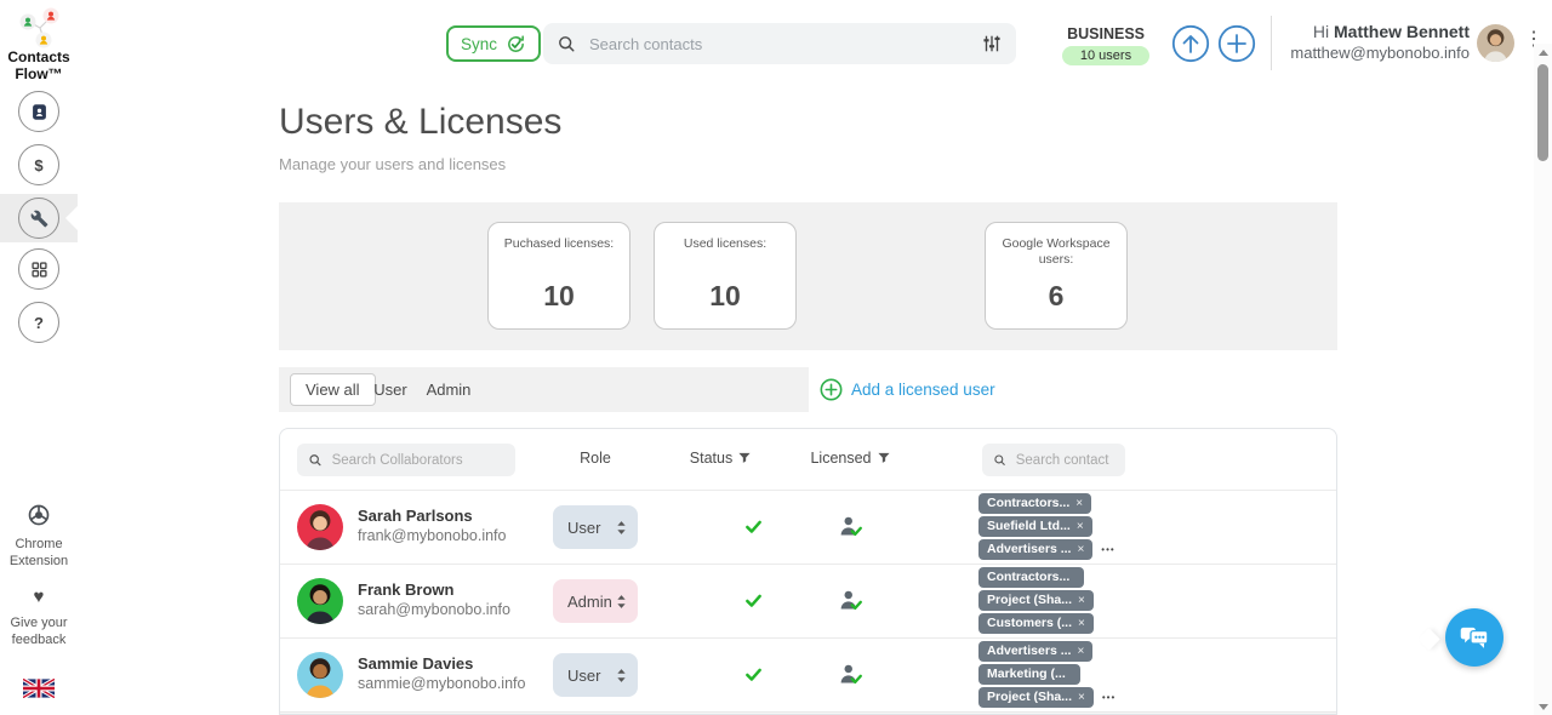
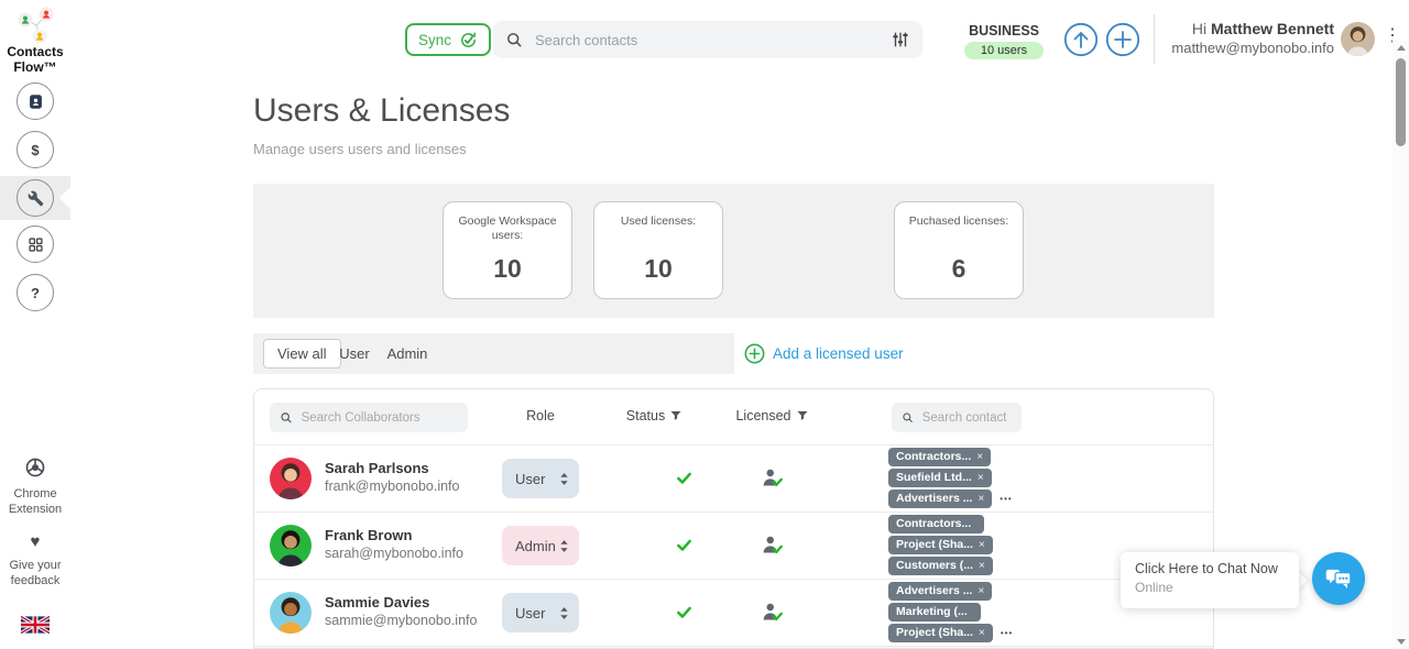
  Contacts
  Flow™
  $
  ?
  Chrome Extension
  ♥
  Give your feedback
  Sync
  Search contacts
  BUSINESS
  10 users
  Hi Matthew Bennett
  matthew@mybonobo.info
  ⋮
  Users & Licenses
- Manage your users and licenses
+ Manage users users and licenses
- Puchased licenses:
+ Google Workspace users:
  10
  Used licenses:
  10
- Google Workspace users:
+ Puchased licenses:
  6
  View all
  User
  Admin
  Add a licensed user
  Search Collaborators
  Role
  Status
  Licensed
  Search contact
  Sarah Parlsons
  frank@mybonobo.info
  User
  Contractors... ×
  Suefield Ltd... ×
  Advertisers ... ×
  •••
  Frank Brown
  sarah@mybonobo.info
  Admin
  Contractors...
  Project (Sha... ×
  Customers (... ×
  Sammie Davies
  sammie@mybonobo.info
  User
  Advertisers ... ×
  Marketing (...
  Project (Sha... ×
  •••
+ Click Here to Chat Now
+ Online
